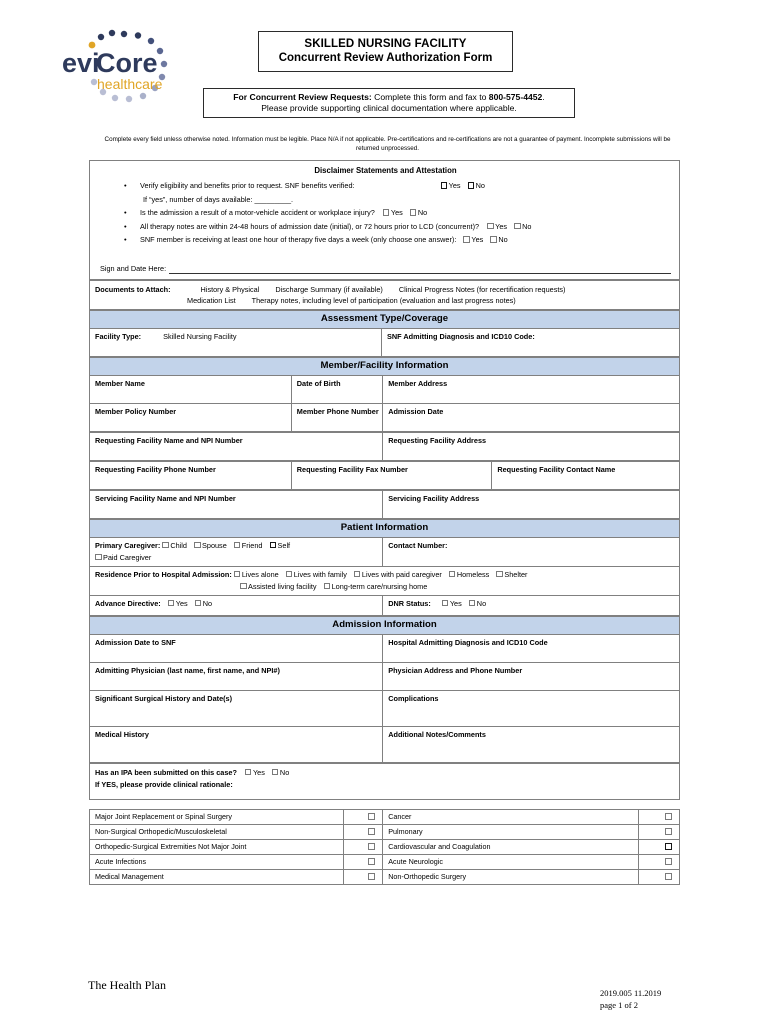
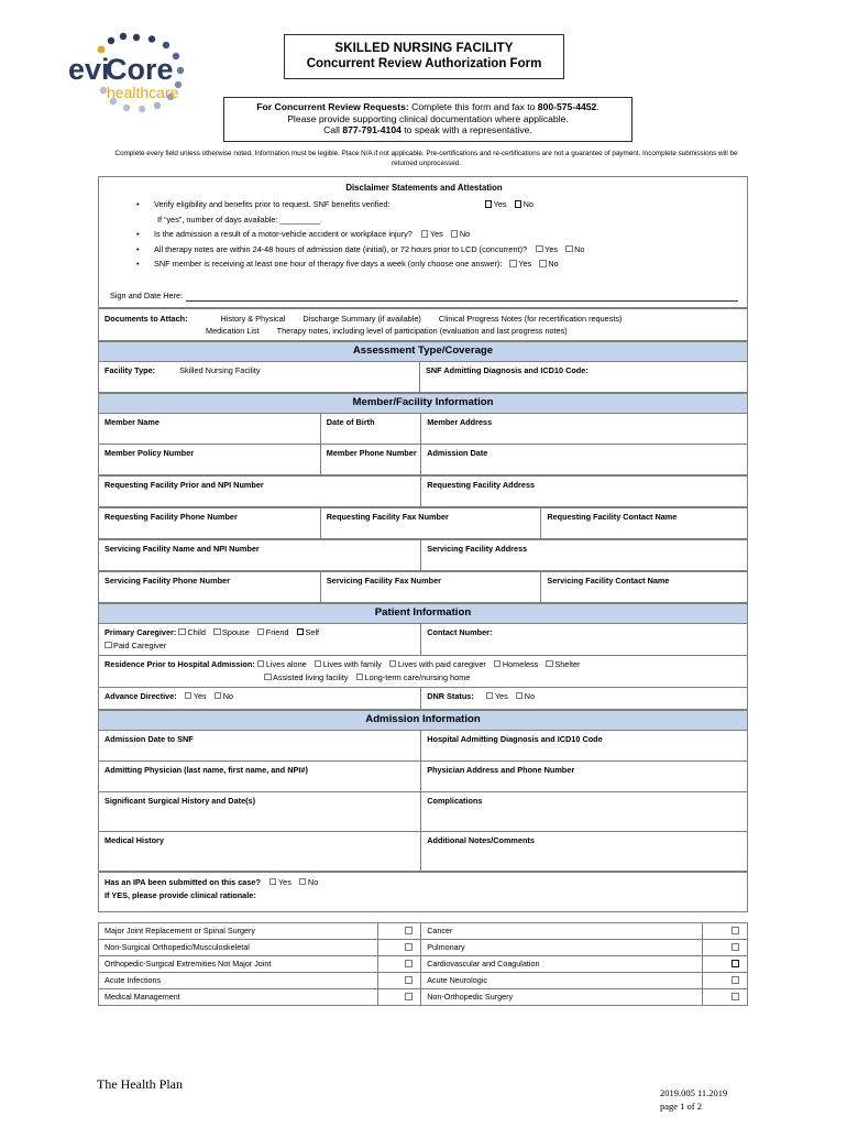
  evi
  Core
  healthcare
  SKILLED NURSING FACILITY
  Concurrent Review Authorization Form
  For Concurrent Review Requests: Complete this form and fax to 800-575-4452.
  Please provide supporting clinical documentation where applicable.
+ Call 877-791-4104 to speak with a representative.
  Disclaimer Statements and Attestation • Verify eligibility and benefits prior to request. SNF benefits verified: Yes No If “yes”, number of days available: _________. • Is the admission a result of a motor-vehicle accident or workplace injury? Yes No • All therapy notes are within 24-48 hours of admission date (initial), or 72 hours prior to LCD (concurrent)? Yes No • SNF member is receiving at least one hour of therapy five days a week (only choose one answer): Yes No Sign and Date Here:
  Documents to Attach: History & Physical Discharge Summary (if available) Clinical Progress Notes (for recertification requests) Medication List Therapy notes, including level of participation (evaluation and last progress notes)
  Assessment Type/Coverage
  Facility Type: Skilled Nursing Facility	SNF Admitting Diagnosis and ICD10 Code:
  Member/Facility Information
  Member Name	Date of Birth	Member Address
  Member Policy Number	Member Phone Number	Admission Date
- Requesting Facility Name and NPI Number	Requesting Facility Address
+ Requesting Facility Prior and NPI Number	Requesting Facility Address
  Requesting Facility Phone Number	Requesting Facility Fax Number	Requesting Facility Contact Name
  Servicing Facility Name and NPI Number	Servicing Facility Address
+ Servicing Facility Phone Number	Servicing Facility Fax Number	Servicing Facility Contact Name
  Patient Information
  Primary Caregiver: Child Spouse Friend Self Paid Caregiver	Contact Number:
  Residence Prior to Hospital Admission: Lives alone Lives with family Lives with paid caregiver Homeless Shelter Assisted living facility Long-term care/nursing home
  Advance Directive: Yes No	DNR Status: Yes No
  Admission Information
  Admission Date to SNF	Hospital Admitting Diagnosis and ICD10 Code
  Admitting Physician (last name, first name, and NPI#)	Physician Address and Phone Number
  Significant Surgical History and Date(s)	Complications
  Medical History	Additional Notes/Comments
  Has an IPA been submitted on this case? Yes No If YES, please provide clinical rationale:
  Major Joint Replacement or Spinal Surgery		Cancer
  Non-Surgical Orthopedic/Musculoskeletal		Pulmonary
  Orthopedic-Surgical Extremities Not Major Joint		Cardiovascular and Coagulation
  Acute Infections		Acute Neurologic
  Medical Management		Non-Orthopedic Surgery
  The Health Plan
  2019.005 11.2019
  page 1 of 2
